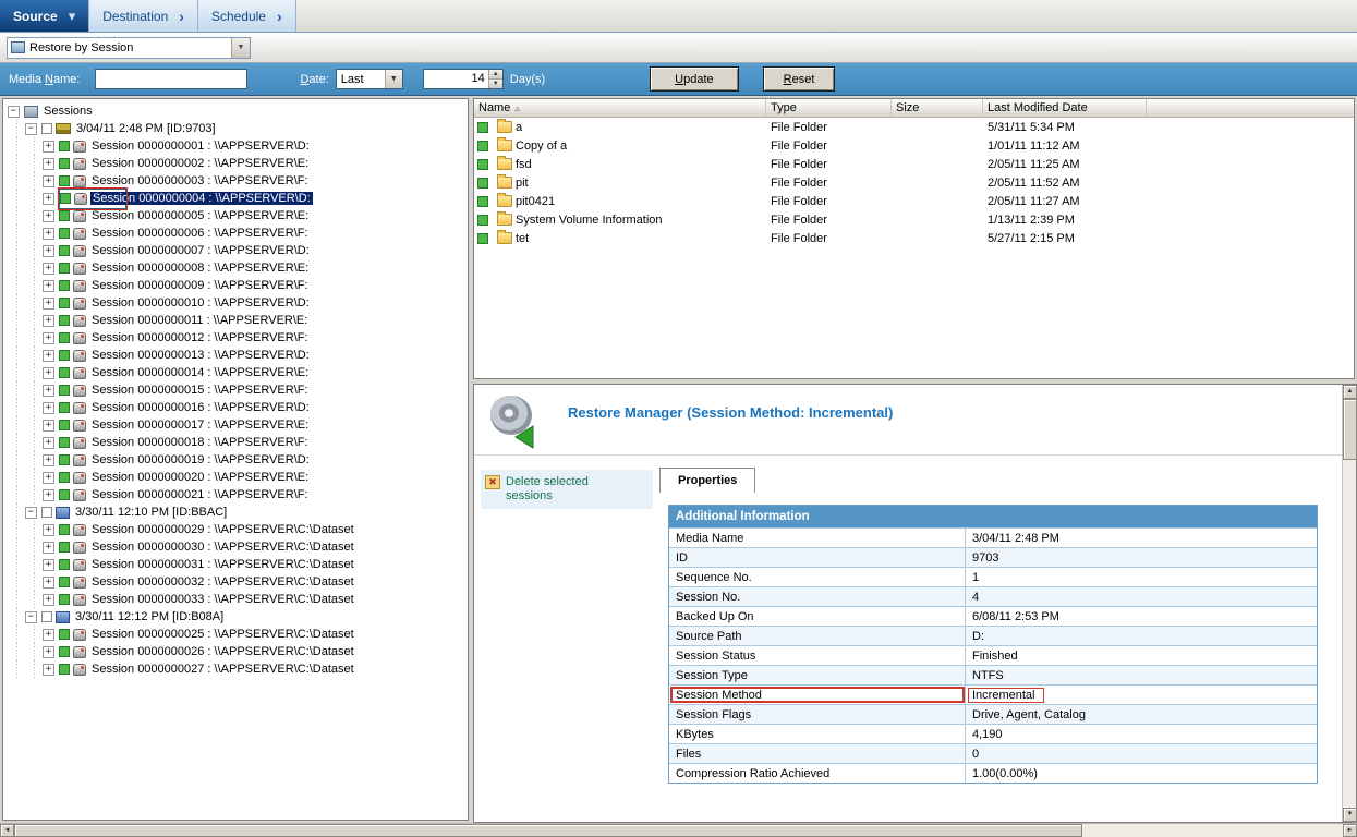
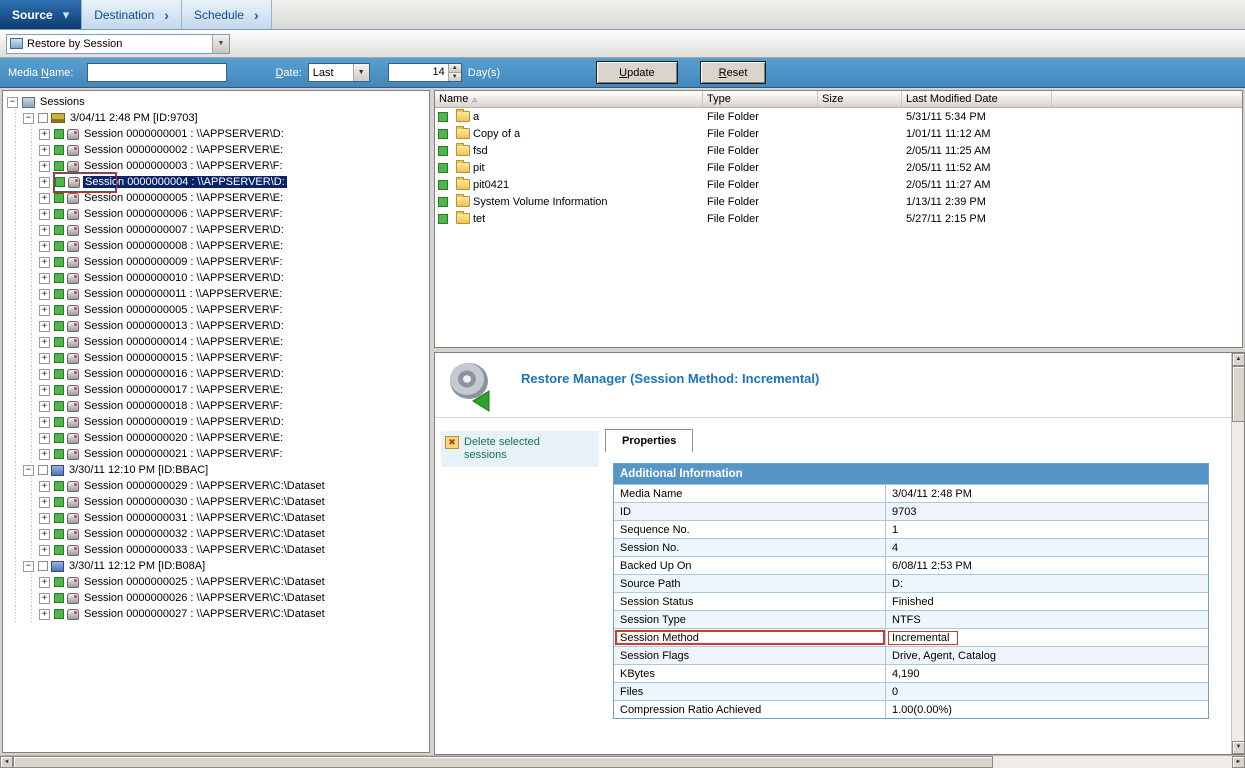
  Source
  ▾
  Destination
  ›
  Schedule
  ›
  Restore by Session
  Media Name:
  Date:
  Last
  14
  Day(s)
  Update
  Reset
  −
  Sessions
  −
  3/04/11 2:48 PM [ID:9703]
  +
  Session 0000000001 : \\APPSERVER\D:
  +
  Session 0000000002 : \\APPSERVER\E:
  +
  Session 0000000003 : \\APPSERVER\F:
  +
  Session 0000000004 : \\APPSERVER\D:
  +
  Session 0000000005 : \\APPSERVER\E:
  +
  Session 0000000006 : \\APPSERVER\F:
  +
  Session 0000000007 : \\APPSERVER\D:
  +
  Session 0000000008 : \\APPSERVER\E:
  +
  Session 0000000009 : \\APPSERVER\F:
  +
  Session 0000000010 : \\APPSERVER\D:
  +
  Session 0000000011 : \\APPSERVER\E:
  +
- Session 0000000012 : \\APPSERVER\F:
+ Session 0000000005 : \\APPSERVER\F:
  +
  Session 0000000013 : \\APPSERVER\D:
  +
  Session 0000000014 : \\APPSERVER\E:
  +
  Session 0000000015 : \\APPSERVER\F:
  +
  Session 0000000016 : \\APPSERVER\D:
  +
  Session 0000000017 : \\APPSERVER\E:
  +
  Session 0000000018 : \\APPSERVER\F:
  +
  Session 0000000019 : \\APPSERVER\D:
  +
  Session 0000000020 : \\APPSERVER\E:
  +
  Session 0000000021 : \\APPSERVER\F:
  −
  3/30/11 12:10 PM [ID:BBAC]
  +
  Session 0000000029 : \\APPSERVER\C:\Dataset
  +
  Session 0000000030 : \\APPSERVER\C:\Dataset
  +
  Session 0000000031 : \\APPSERVER\C:\Dataset
  +
  Session 0000000032 : \\APPSERVER\C:\Dataset
  +
  Session 0000000033 : \\APPSERVER\C:\Dataset
  −
  3/30/11 12:12 PM [ID:B08A]
  +
  Session 0000000025 : \\APPSERVER\C:\Dataset
  +
  Session 0000000026 : \\APPSERVER\C:\Dataset
  +
  Session 0000000027 : \\APPSERVER\C:\Dataset
  Name
  ▵
  Type
  Size
  Last Modified Date
  a
  File Folder
  5/31/11 5:34 PM
  Copy of a
  File Folder
  1/01/11 11:12 AM
  fsd
  File Folder
  2/05/11 11:25 AM
  pit
  File Folder
  2/05/11 11:52 AM
  pit0421
  File Folder
  2/05/11 11:27 AM
  System Volume Information
  File Folder
  1/13/11 2:39 PM
  tet
  File Folder
  5/27/11 2:15 PM
  Restore Manager (Session Method: Incremental)
  ✖
  Delete selected sessions
  Properties
  Additional Information
  Media Name
  3/04/11 2:48 PM
  ID
  9703
  Sequence No.
  1
  Session No.
  4
  Backed Up On
  6/08/11 2:53 PM
  Source Path
  D:
  Session Status
  Finished
  Session Type
  NTFS
  Session Method
  Incremental
  Session Flags
  Drive, Agent, Catalog
  KBytes
  4,190
  Files
  0
  Compression Ratio Achieved
  1.00(0.00%)
